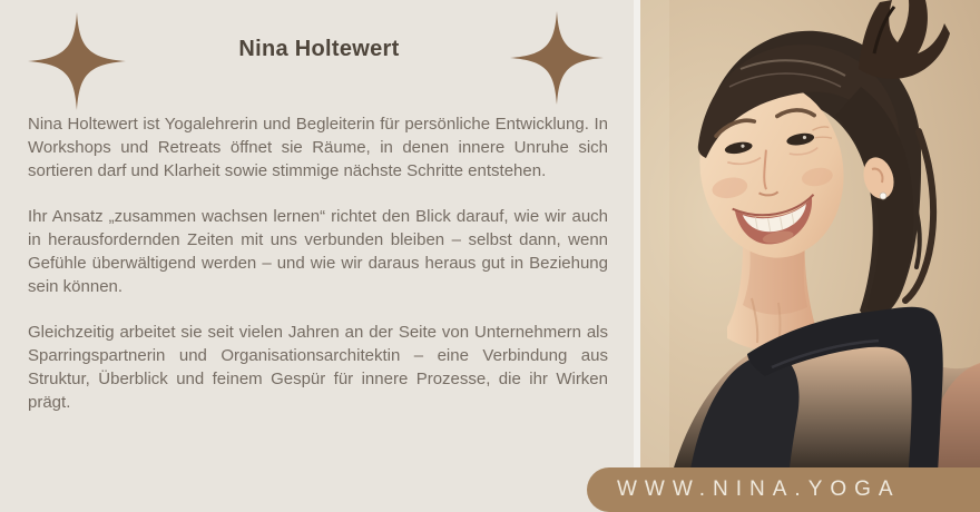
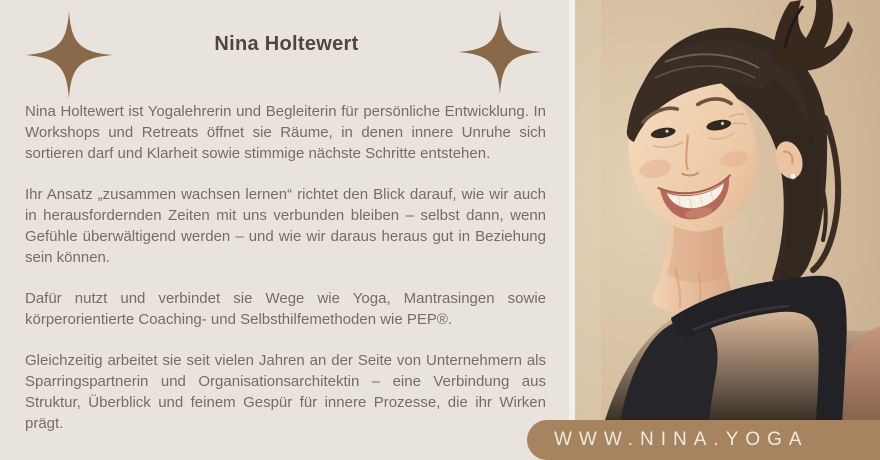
  Nina Holtewert
  Nina Holtewert ist Yogalehrerin und Begleiterin für persönliche Entwicklung. In Workshops und Retreats öffnet sie Räume, in denen innere Unruhe sich sortieren darf und Klarheit sowie stimmige nächste Schritte entstehen.
  Ihr Ansatz „zusammen wachsen lernen“ richtet den Blick darauf, wie wir auch in herausfordernden Zeiten mit uns verbunden bleiben – selbst dann, wenn Gefühle überwältigend werden – und wie wir daraus heraus gut in Beziehung sein können.
+ Dafür nutzt und verbindet sie Wege wie Yoga, Mantrasingen sowie körperorientierte Coaching- und Selbsthilfemethoden wie PEP®.
  Gleichzeitig arbeitet sie seit vielen Jahren an der Seite von Unternehmern als Sparringspartnerin und Organisationsarchitektin – eine Verbindung aus Struktur, Überblick und feinem Gespür für innere Prozesse, die ihr Wirken prägt.
  WWW.NINA.YOGA
